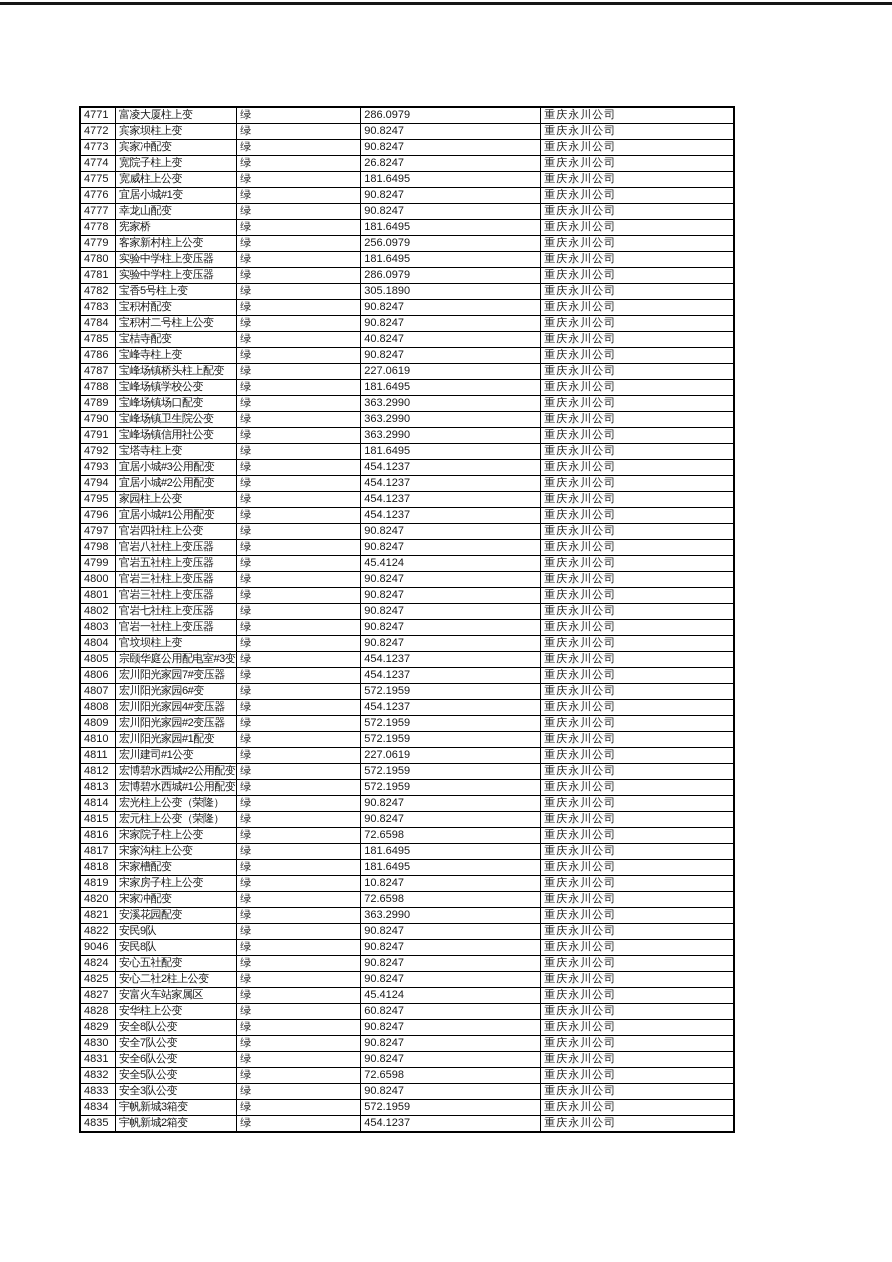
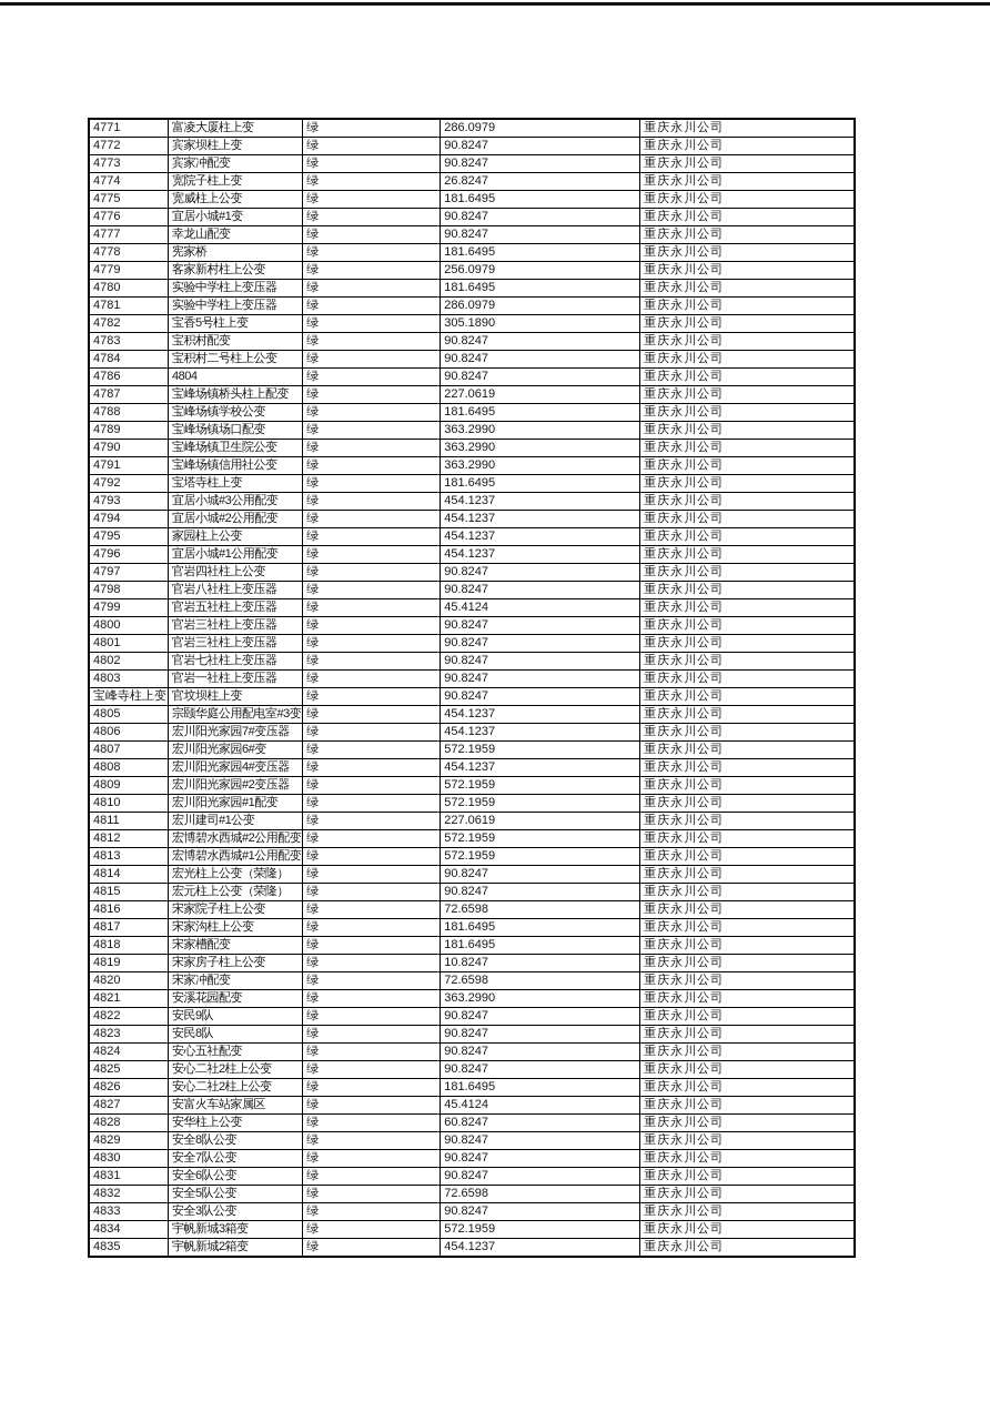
  4771	富凌大厦柱上变	绿	286.0979	重庆永川公司
  4772	宾家坝柱上变	绿	90.8247	重庆永川公司
  4773	宾家冲配变	绿	90.8247	重庆永川公司
  4774	宽院子柱上变	绿	26.8247	重庆永川公司
  4775	宽威柱上公变	绿	181.6495	重庆永川公司
  4776	宜居小城#1变	绿	90.8247	重庆永川公司
  4777	幸龙山配变	绿	90.8247	重庆永川公司
  4778	宪家桥	绿	181.6495	重庆永川公司
  4779	客家新村柱上公变	绿	256.0979	重庆永川公司
  4780	实验中学柱上变压器	绿	181.6495	重庆永川公司
  4781	实验中学柱上变压器	绿	286.0979	重庆永川公司
  4782	宝香5号柱上变	绿	305.1890	重庆永川公司
  4783	宝积村配变	绿	90.8247	重庆永川公司
  4784	宝积村二号柱上公变	绿	90.8247	重庆永川公司
- 4785	宝桔寺配变	绿	40.8247	重庆永川公司
- 4786	宝峰寺柱上变	绿	90.8247	重庆永川公司
+ 4786	4804	绿	90.8247	重庆永川公司
  4787	宝峰场镇桥头柱上配变	绿	227.0619	重庆永川公司
  4788	宝峰场镇学校公变	绿	181.6495	重庆永川公司
  4789	宝峰场镇场口配变	绿	363.2990	重庆永川公司
  4790	宝峰场镇卫生院公变	绿	363.2990	重庆永川公司
  4791	宝峰场镇信用社公变	绿	363.2990	重庆永川公司
  4792	宝塔寺柱上变	绿	181.6495	重庆永川公司
  4793	宜居小城#3公用配变	绿	454.1237	重庆永川公司
  4794	宜居小城#2公用配变	绿	454.1237	重庆永川公司
  4795	家园柱上公变	绿	454.1237	重庆永川公司
  4796	宜居小城#1公用配变	绿	454.1237	重庆永川公司
  4797	官岩四社柱上公变	绿	90.8247	重庆永川公司
  4798	官岩八社柱上变压器	绿	90.8247	重庆永川公司
  4799	官岩五社柱上变压器	绿	45.4124	重庆永川公司
  4800	官岩三社柱上变压器	绿	90.8247	重庆永川公司
  4801	官岩三社柱上变压器	绿	90.8247	重庆永川公司
  4802	官岩七社柱上变压器	绿	90.8247	重庆永川公司
  4803	官岩一社柱上变压器	绿	90.8247	重庆永川公司
- 4804	官坟坝柱上变	绿	90.8247	重庆永川公司
+ 宝峰寺柱上变	官坟坝柱上变	绿	90.8247	重庆永川公司
  4805	宗颐华庭公用配电室#3变	绿	454.1237	重庆永川公司
  4806	宏川阳光家园7#变压器	绿	454.1237	重庆永川公司
  4807	宏川阳光家园6#变	绿	572.1959	重庆永川公司
  4808	宏川阳光家园4#变压器	绿	454.1237	重庆永川公司
  4809	宏川阳光家园#2变压器	绿	572.1959	重庆永川公司
  4810	宏川阳光家园#1配变	绿	572.1959	重庆永川公司
  4811	宏川建司#1公变	绿	227.0619	重庆永川公司
  4812	宏博碧水西城#2公用配变	绿	572.1959	重庆永川公司
  4813	宏博碧水西城#1公用配变	绿	572.1959	重庆永川公司
  4814	宏光柱上公变（荣隆）	绿	90.8247	重庆永川公司
  4815	宏元柱上公变（荣隆）	绿	90.8247	重庆永川公司
  4816	宋家院子柱上公变	绿	72.6598	重庆永川公司
  4817	宋家沟柱上公变	绿	181.6495	重庆永川公司
  4818	宋家槽配变	绿	181.6495	重庆永川公司
  4819	宋家房子柱上公变	绿	10.8247	重庆永川公司
  4820	宋家冲配变	绿	72.6598	重庆永川公司
  4821	安溪花园配变	绿	363.2990	重庆永川公司
  4822	安民9队	绿	90.8247	重庆永川公司
- 9046	安民8队	绿	90.8247	重庆永川公司
+ 4823	安民8队	绿	90.8247	重庆永川公司
  4824	安心五社配变	绿	90.8247	重庆永川公司
  4825	安心二社2柱上公变	绿	90.8247	重庆永川公司
+ 4826	安心二社2柱上公变	绿	181.6495	重庆永川公司
  4827	安富火车站家属区	绿	45.4124	重庆永川公司
  4828	安华柱上公变	绿	60.8247	重庆永川公司
  4829	安全8队公变	绿	90.8247	重庆永川公司
  4830	安全7队公变	绿	90.8247	重庆永川公司
  4831	安全6队公变	绿	90.8247	重庆永川公司
  4832	安全5队公变	绿	72.6598	重庆永川公司
  4833	安全3队公变	绿	90.8247	重庆永川公司
  4834	宇帆新城3箱变	绿	572.1959	重庆永川公司
  4835	宇帆新城2箱变	绿	454.1237	重庆永川公司
